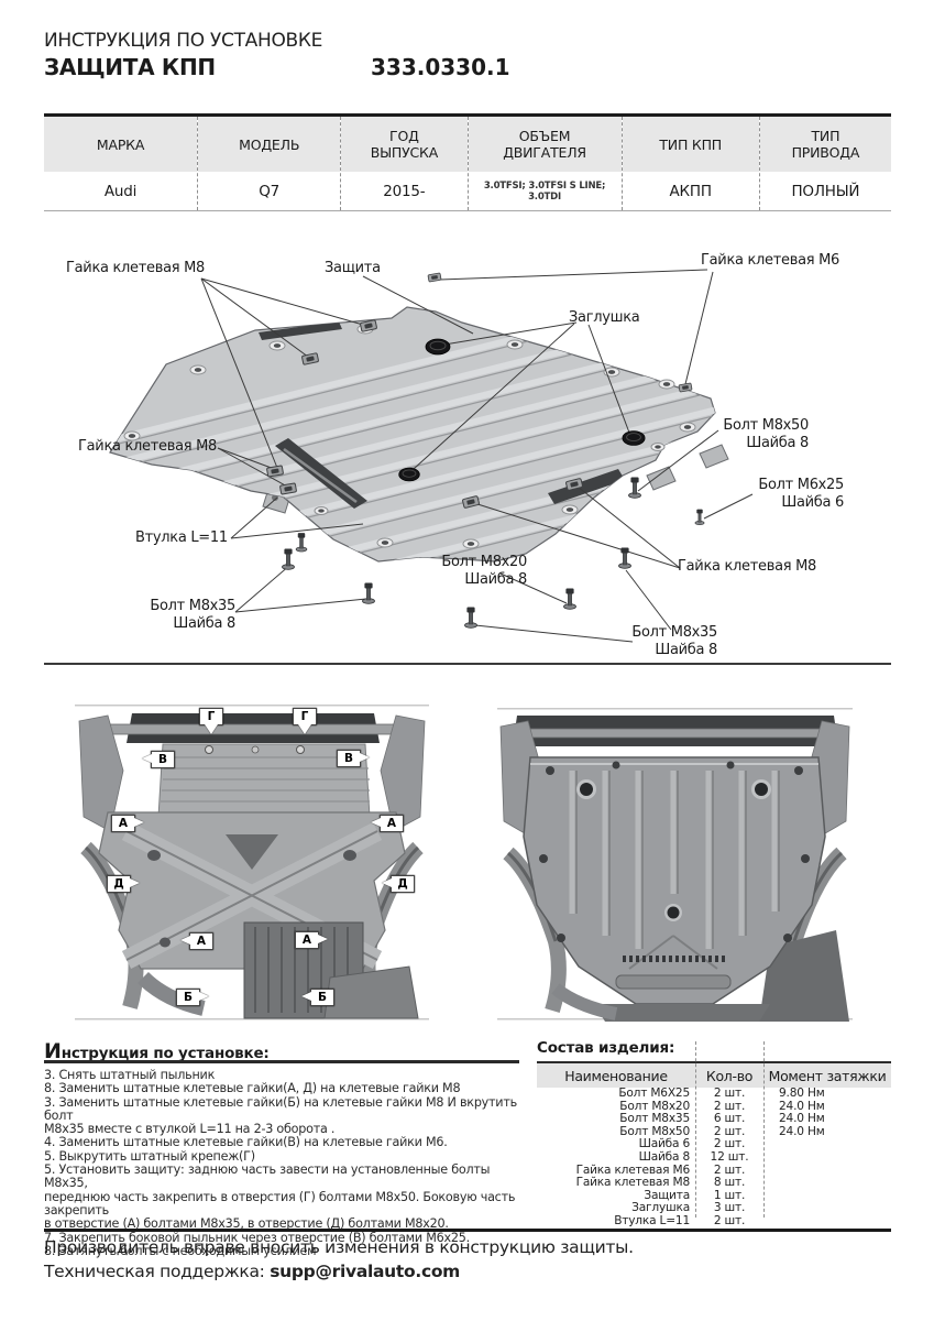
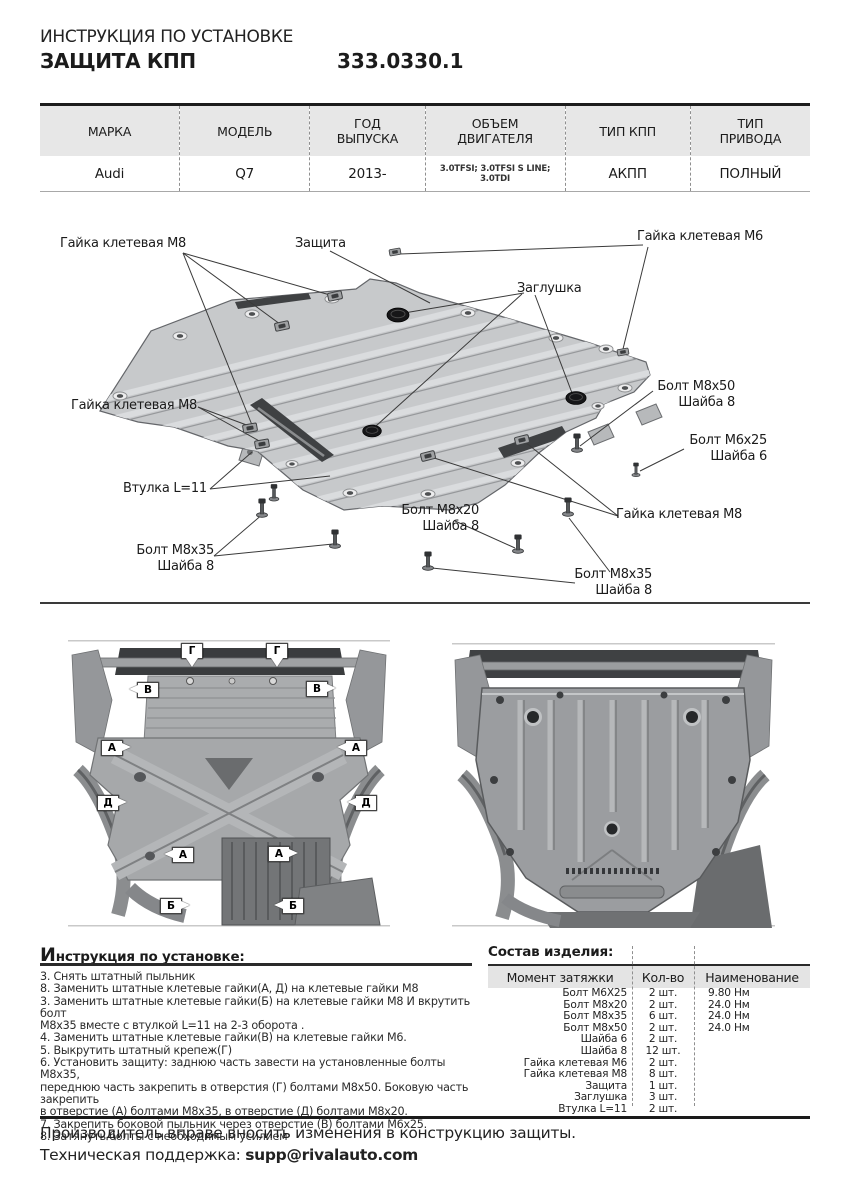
  ИНСТРУКЦИЯ ПО УСТАНОВКЕ
  ЗАЩИТА КПП
  333.0330.1
  МАРКА
  Audi
  МОДЕЛЬ
  Q7
  ГОД
  ВЫПУСКА
- 2015-
+ 2013-
  ОБЪЕМ
  ДВИГАТЕЛЯ
  3.0TFSI; 3.0TFSI S LINE;
  3.0TDI
  ТИП КПП
  АКПП
  ТИП
  ПРИВОДА
  ПОЛНЫЙ
  Гайка клетевая М8
  Защита
  Гайка клетевая М6
  Заглушка
  Болт М8х50
  Шайба 8
  Болт М6х25
  Шайба 6
  Гайка клетевая М8
  Втулка L=11
  Болт М8х35
  Шайба 8
  Болт М8х20
  Шайба 8
  Гайка клетевая М8
  Болт М8х35
  Шайба 8
  Г
  Г
  В
  В
  А
  А
  Д
  Д
  А
  А
  Б
  Б
  Инструкция по установке:
  3. Снять штатный пыльник
  8. Заменить штатные клетевые гайки(А, Д) на клетевые гайки М8
  3. Заменить штатные клетевые гайки(Б) на клетевые гайки М8 И вкрутить болт
  М8х35 вместе с втулкой L=11 на 2-3 оборота .
  4. Заменить штатные клетевые гайки(В) на клетевые гайки М6.
  5. Выкрутить штатный крепеж(Г)
- 5. Установить защиту: заднюю часть завести на установленные болты М8х35,
+ 6. Установить защиту: заднюю часть завести на установленные болты М8х35,
  переднюю часть закрепить в отверстия (Г) болтами М8х50. Боковую часть закрепить
  в отверстие (А) болтами М8х35, в отверстие (Д) болтами М8х20.
  7. Закрепить боковой пыльник через отверстие (В) болтами М6х25.
  8. Затянуть болты с необходимым усилием
  Состав изделия:
- Наименование
+ Момент затяжки
  Кол-во
- Момент затяжки
+ Наименование
  Болт М6Х25
  2 шт.
  9.80 Нм
  Болт М8х20
  2 шт.
  24.0 Нм
  Болт М8х35
  6 шт.
  24.0 Нм
  Болт М8х50
  2 шт.
  24.0 Нм
  Шайба 6
  2 шт.
  Шайба 8
  12 шт.
  Гайка клетевая М6
  2 шт.
  Гайка клетевая М8
  8 шт.
  Защита
  1 шт.
  Заглушка
  3 шт.
  Втулка L=11
  2 шт.
  Производитель вправе вносить изменения в конструкцию защиты.
  Техническая поддержка: supp@rivalauto.com
